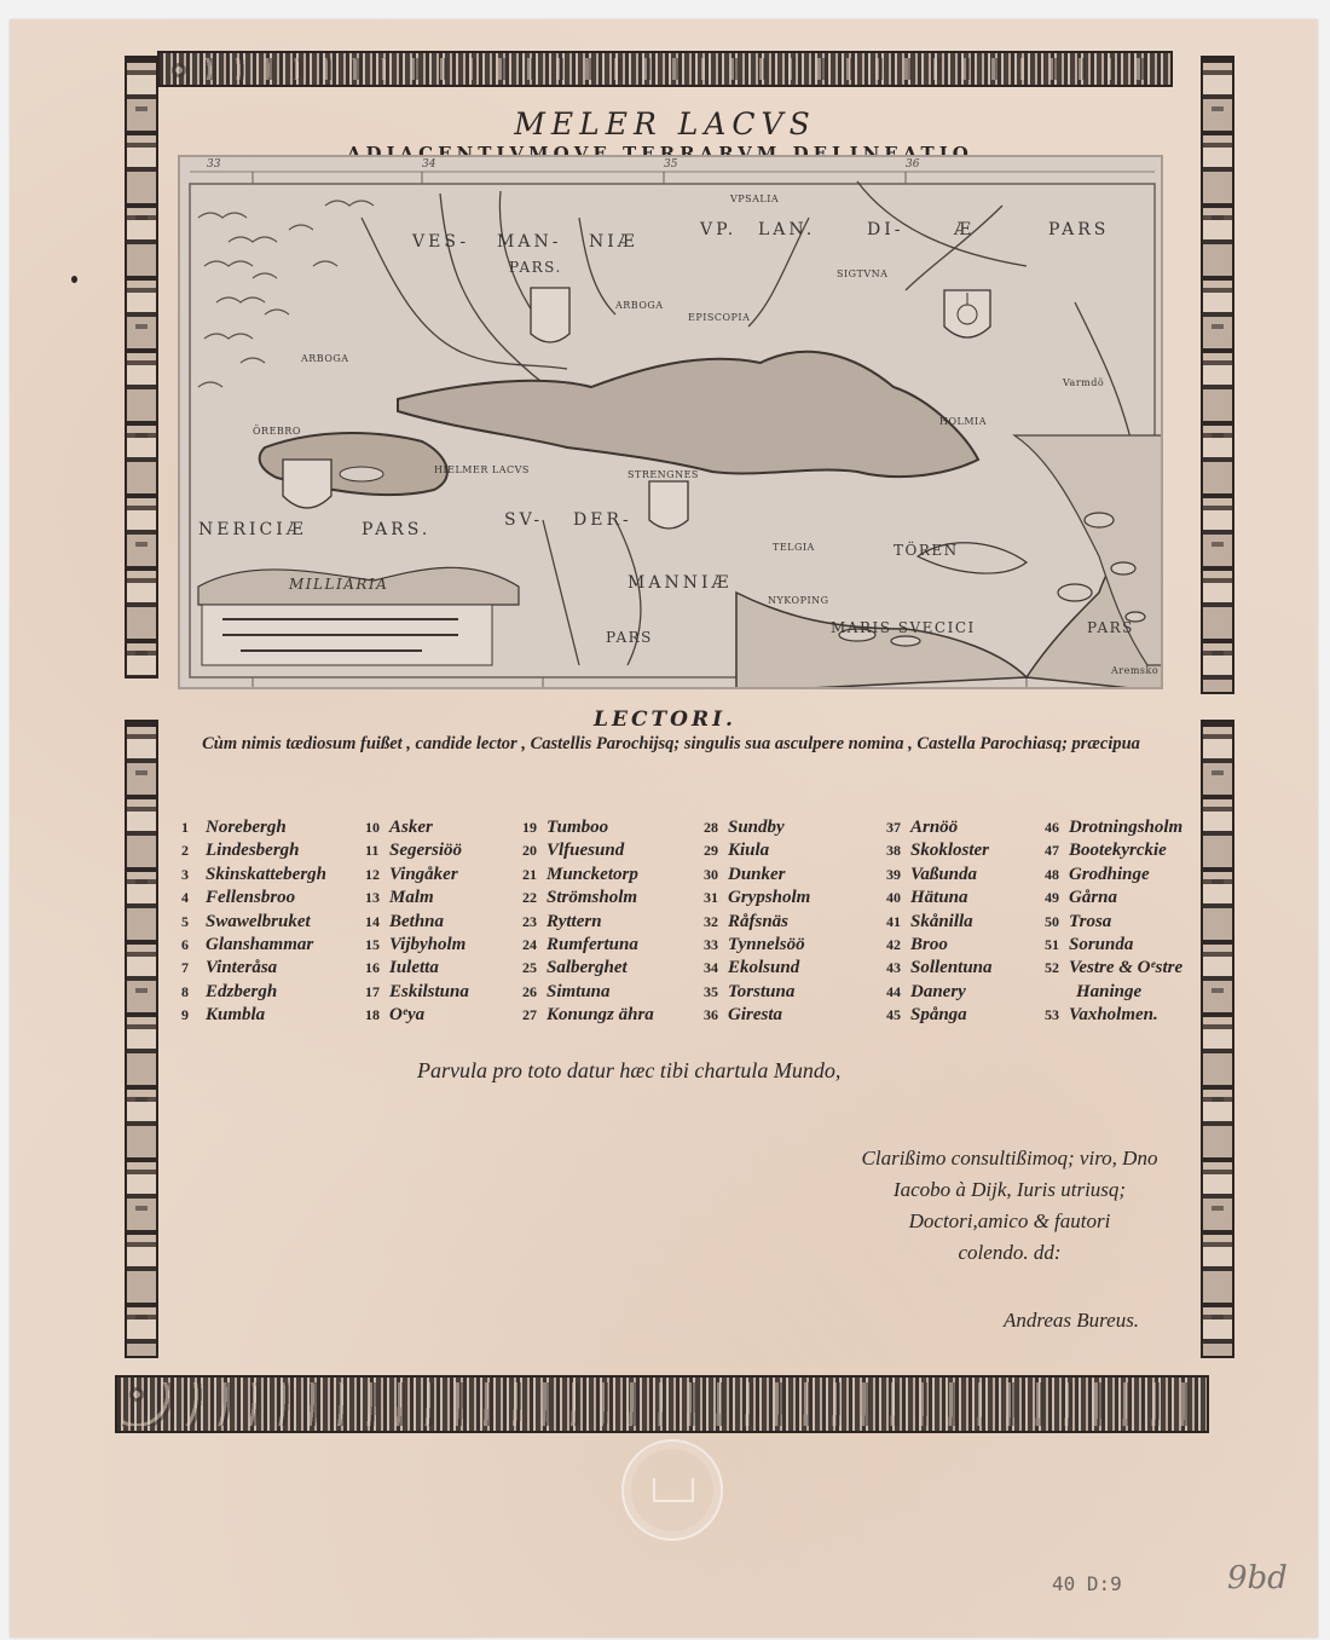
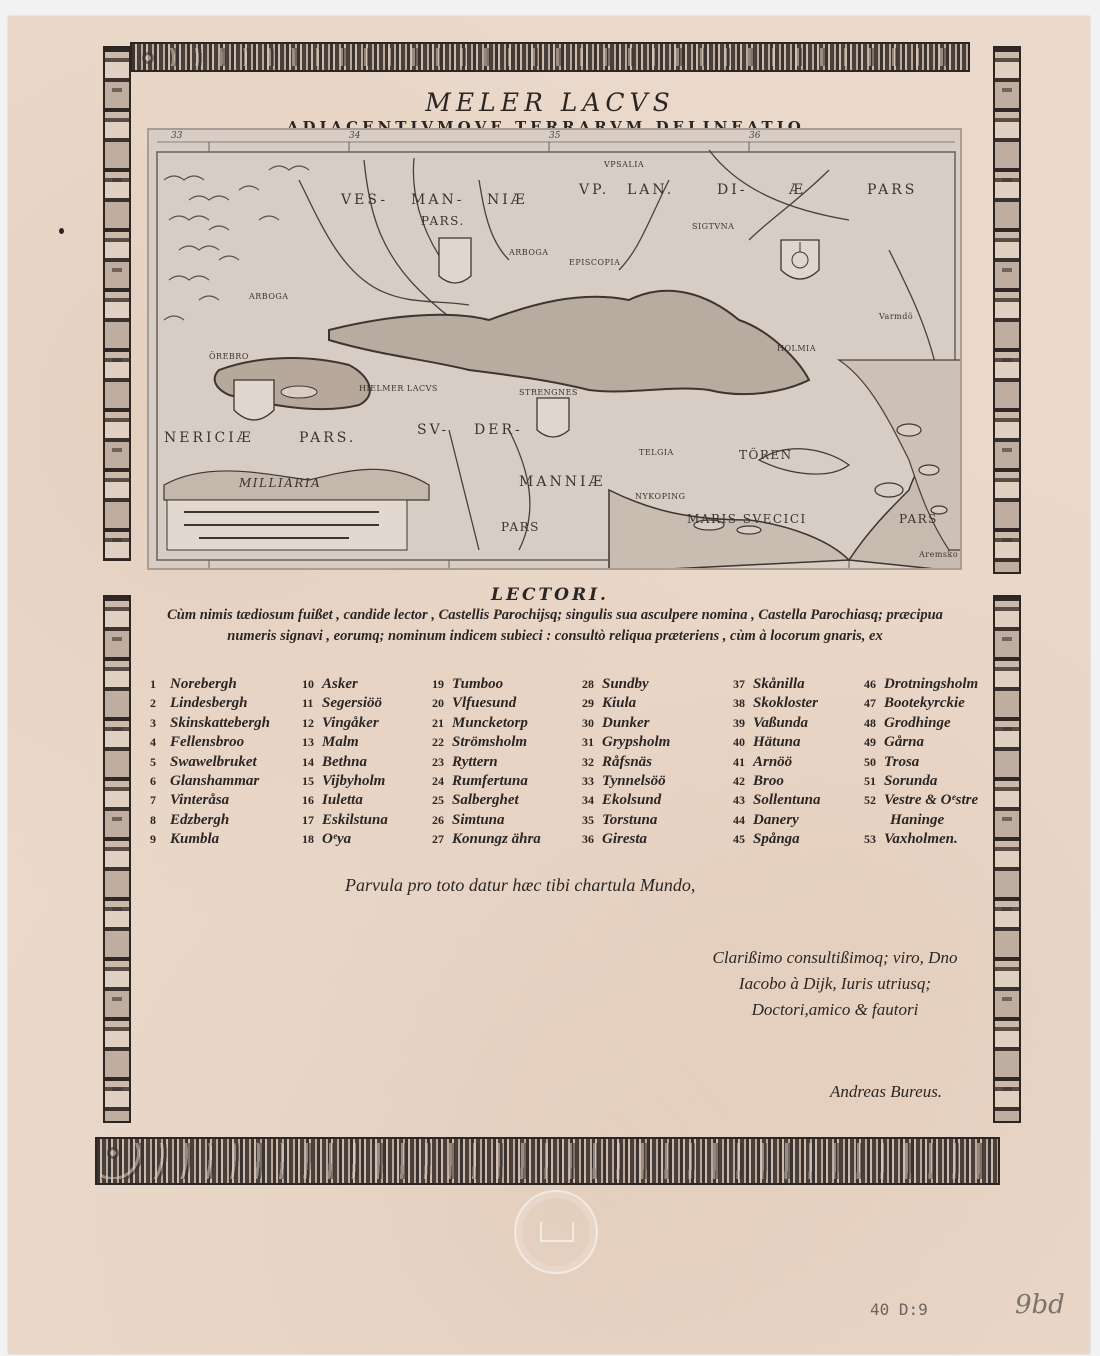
  MELER LACVS
  ADIACENTIVMQVE TERRARVM DELINEATIO.
  33
  34
  35
  36
  VES-
  MAN-
  NIÆ
  PARS.
  VP.
  LAN.
  DI-
  Æ
  PARS
  NERICIÆ
  PARS.
  SV-
  DER-
  MANNIÆ
  PARS
  TÖREN
  MARIS SVECICI
  PARS
  VPSALIA
  ARBOGA
  ARBOGA
  EPISCOPIA
  ÖREBRO
  HIELMER LACVS
  STRENGNES
  TELGIA
  SIGTVNA
  HOLMIA
  NYKOPING
  Varmdö
  Aremsko
  MILLIARIA
  LECTORI.
  Cùm nimis tædiosum fuißet , candide lector , Castellis Parochijsq; singulis sua asculpere nomina , Castella Parochiasq; præcipua
+ numeris signavi , eorumq; nominum indicem subieci : consultò reliqua prӕteriens , cùm à locorum gnaris, ex
  1 Norebergh
  2 Lindesbergh
  3 Skinskattebergh
  4 Fellensbroo
  5 Swawelbruket
  6 Glanshammar
  7 Vinteråsa
  8 Edzbergh
  9 Kumbla
  10 Asker
  11 Segersiöö
  12 Vingåker
  13 Malm
  14 Bethna
  15 Vijbyholm
  16 Iuletta
  17 Eskilstuna
  18 Oᵉya
  19 Tumboo
  20 Vlfuesund
  21 Muncketorp
  22 Strömsholm
  23 Ryttern
  24 Rumfertuna
  25 Salberghet
  26 Simtuna
  27 Konungz ähra
  28 Sundby
  29 Kiula
  30 Dunker
  31 Grypsholm
  32 Råfsnäs
  33 Tynnelsöö
  34 Ekolsund
  35 Torstuna
  36 Giresta
- 37 Arnöö
+ 37 Skånilla
  38 Skokloster
  39 Vaßunda
  40 Hätuna
- 41 Skånilla
+ 41 Arnöö
  42 Broo
  43 Sollentuna
  44 Danery
  45 Spånga
  46 Drotningsholm
  47 Bootekyrckie
  48 Grodhinge
  49 Gårna
  50 Trosa
  51 Sorunda
  52 Vestre & Oᵉstre
  Haninge
  53 Vaxholmen.
  Parvula pro toto datur hæc tibi chartula Mundo,
  Clarißimo consultißimoq; viro, Dno
  Iacobo à Dijk, Iuris utriusq;
  Doctori,amico & fautori
- colendo. dd:
  Andreas Bureus.
  40 D:9
  9bd
